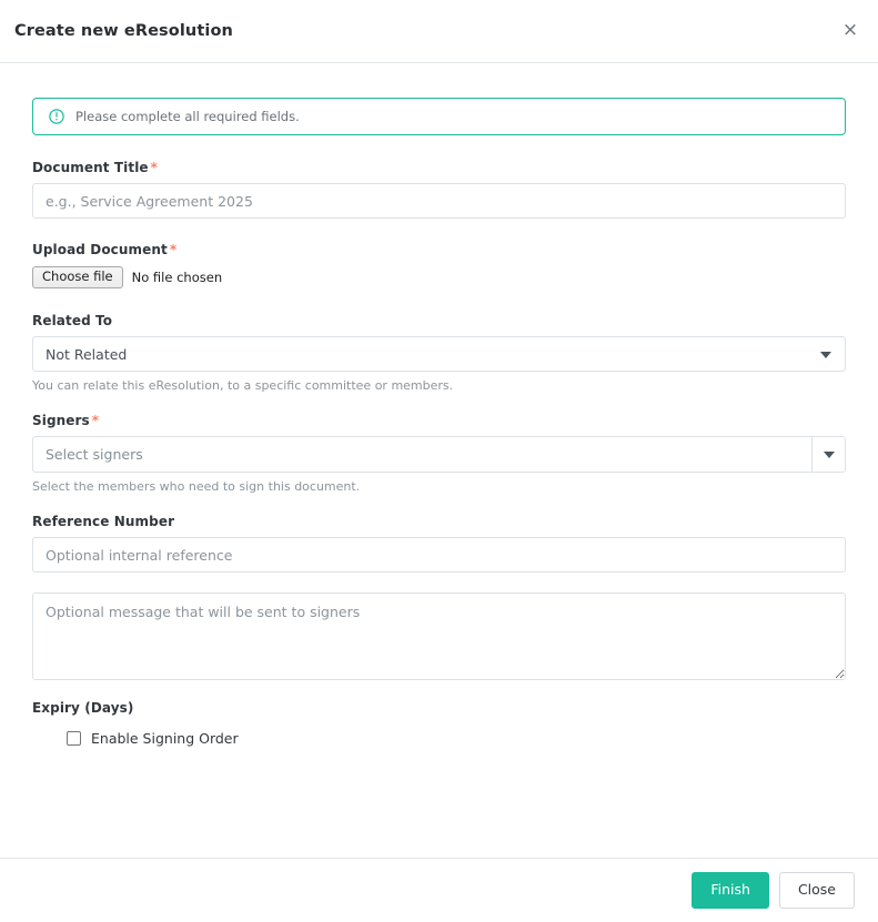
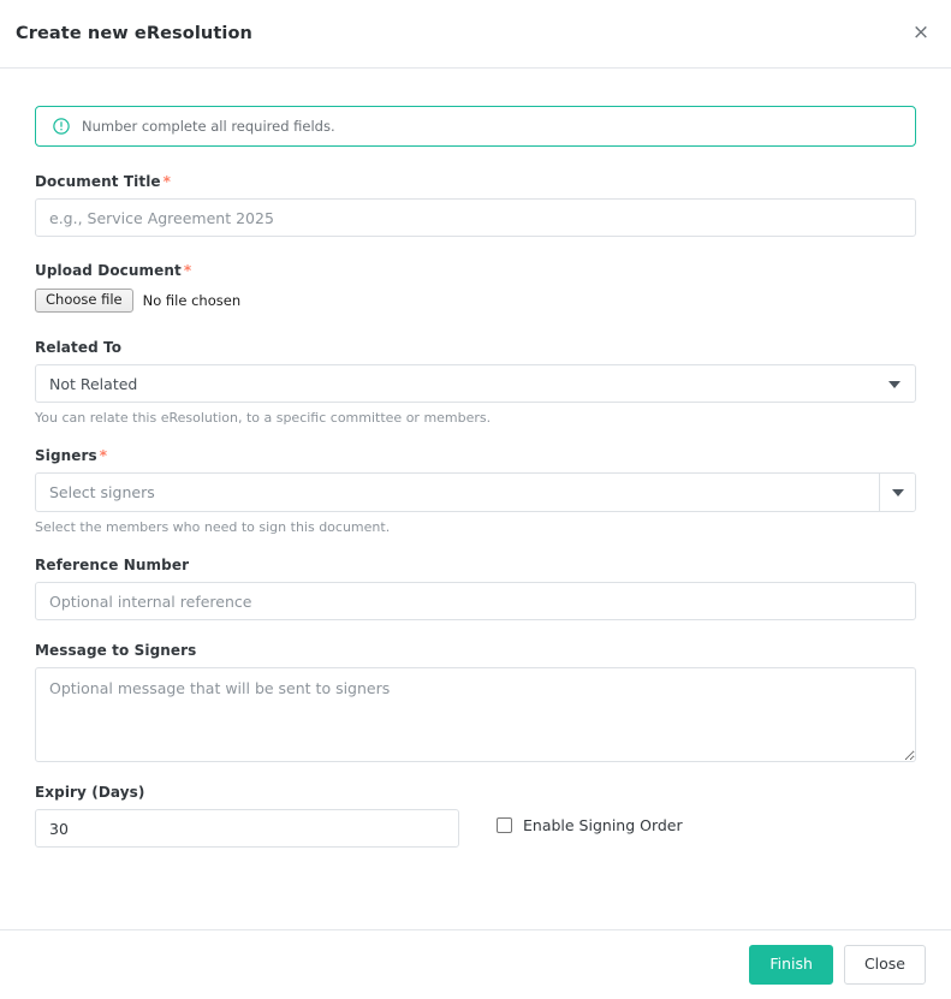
  Create new eResolution
  ×
- Please complete all required fields.
+ Number complete all required fields.
  Document Title *
  e.g., Service Agreement 2025
  Upload Document *
  Choose file
  No file chosen
  Related To
  Not Related
  You can relate this eResolution, to a specific committee or members.
  Signers *
  Select signers
  Select the members who need to sign this document.
  Reference Number
  Optional internal reference
+ Message to Signers
  Optional message that will be sent to signers
  Expiry (Days)
+ 30
  Enable Signing Order
  Finish
  Close
